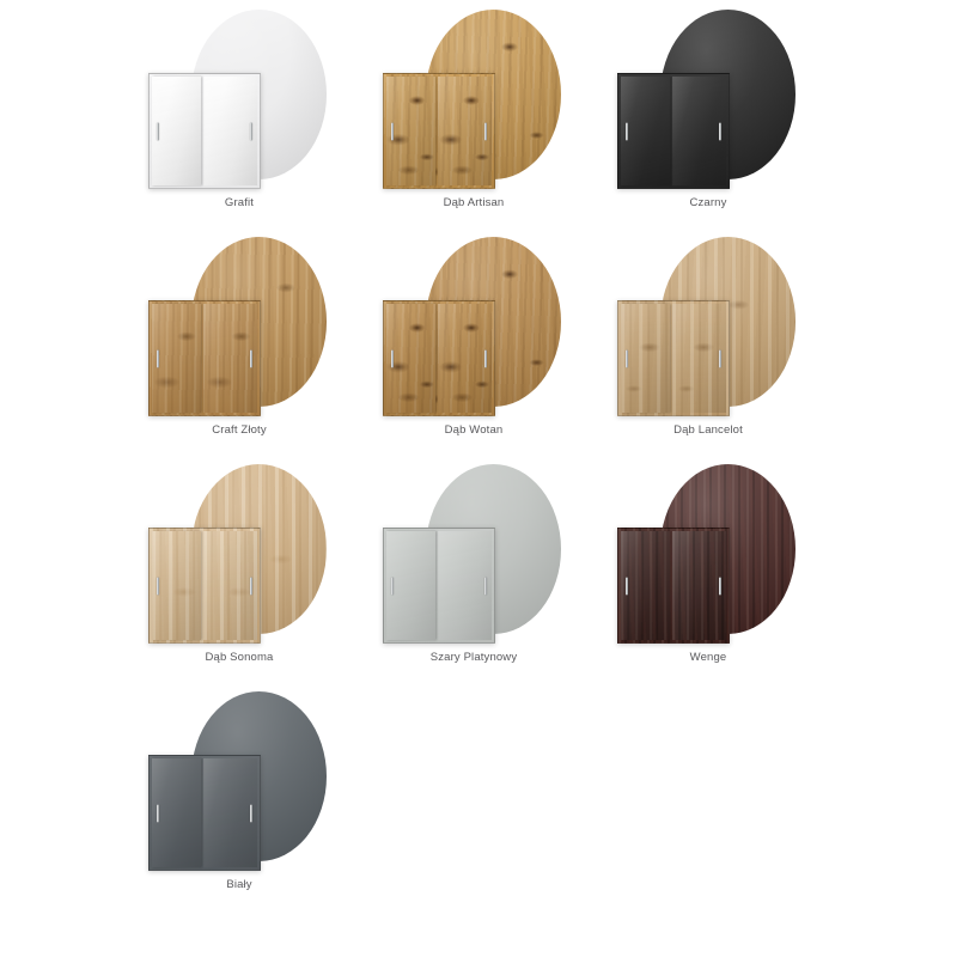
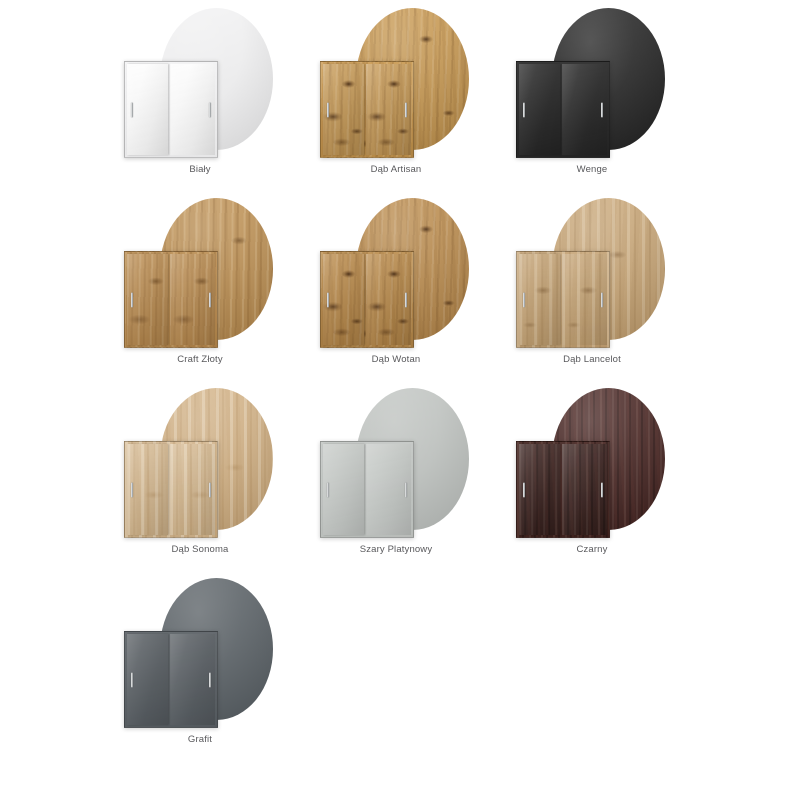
- Grafit
+ Biały
  Dąb Artisan
- Czarny
+ Wenge
  Craft Złoty
  Dąb Wotan
  Dąb Lancelot
  Dąb Sonoma
  Szary Platynowy
- Wenge
+ Czarny
- Biały
+ Grafit
